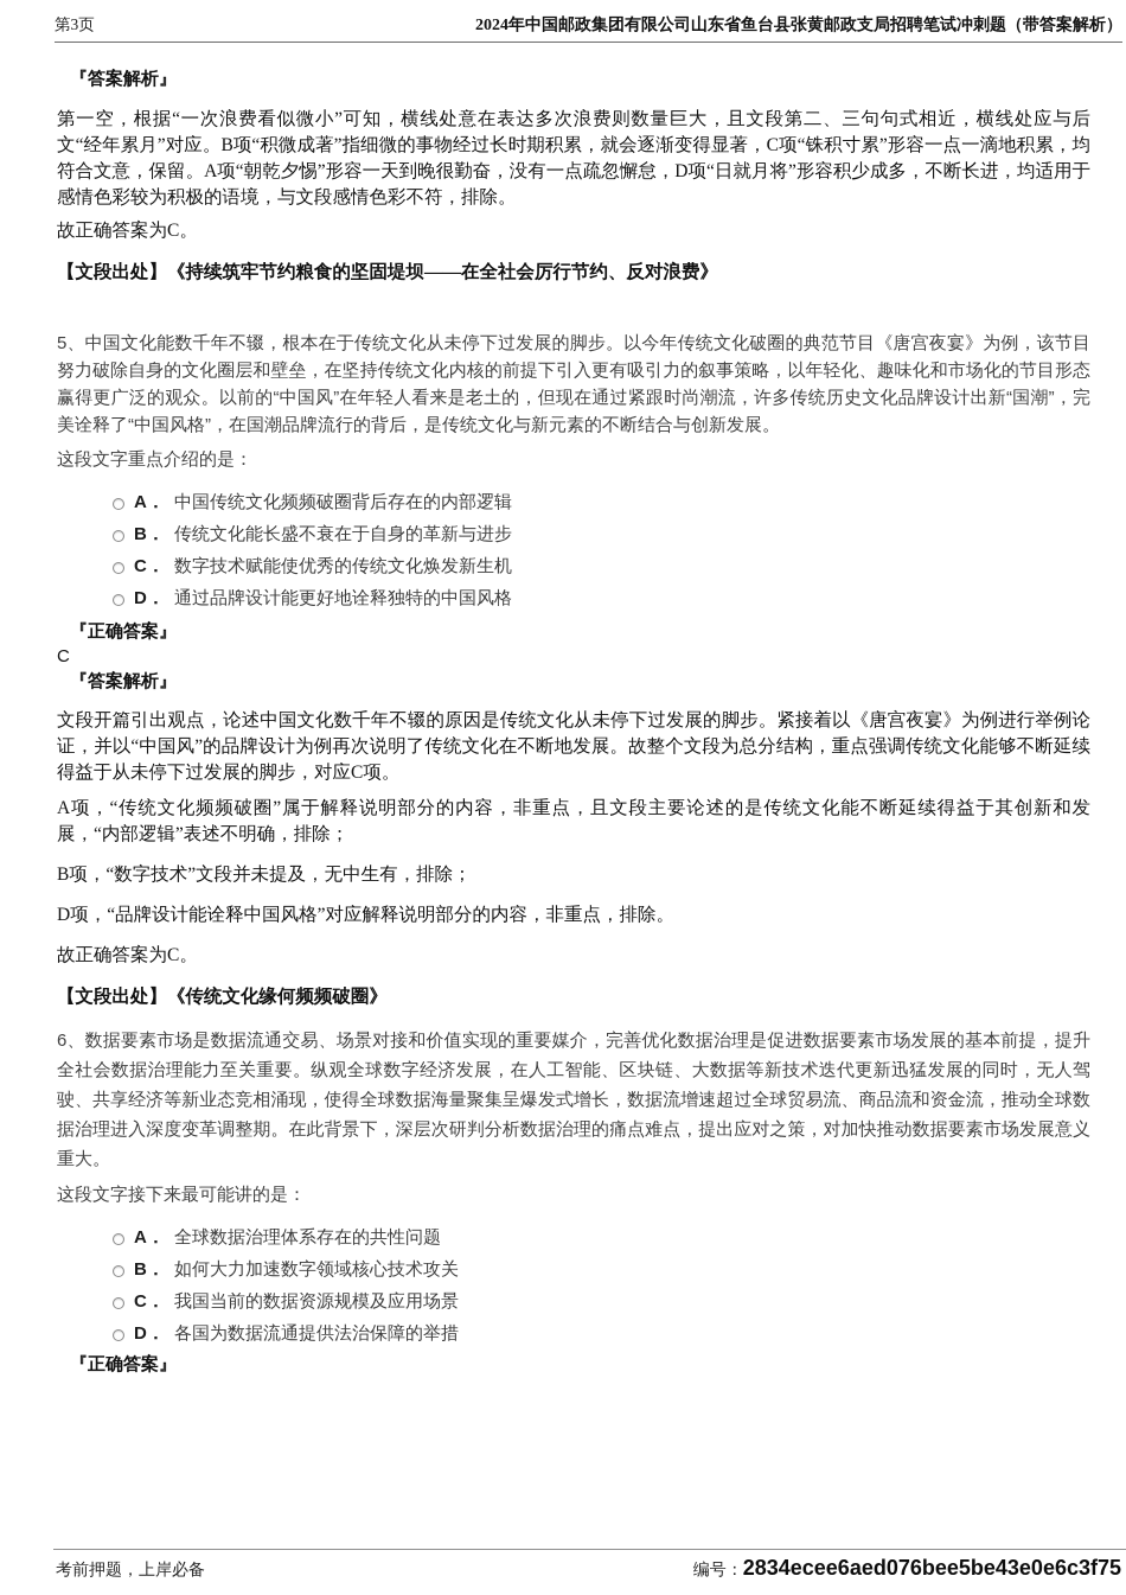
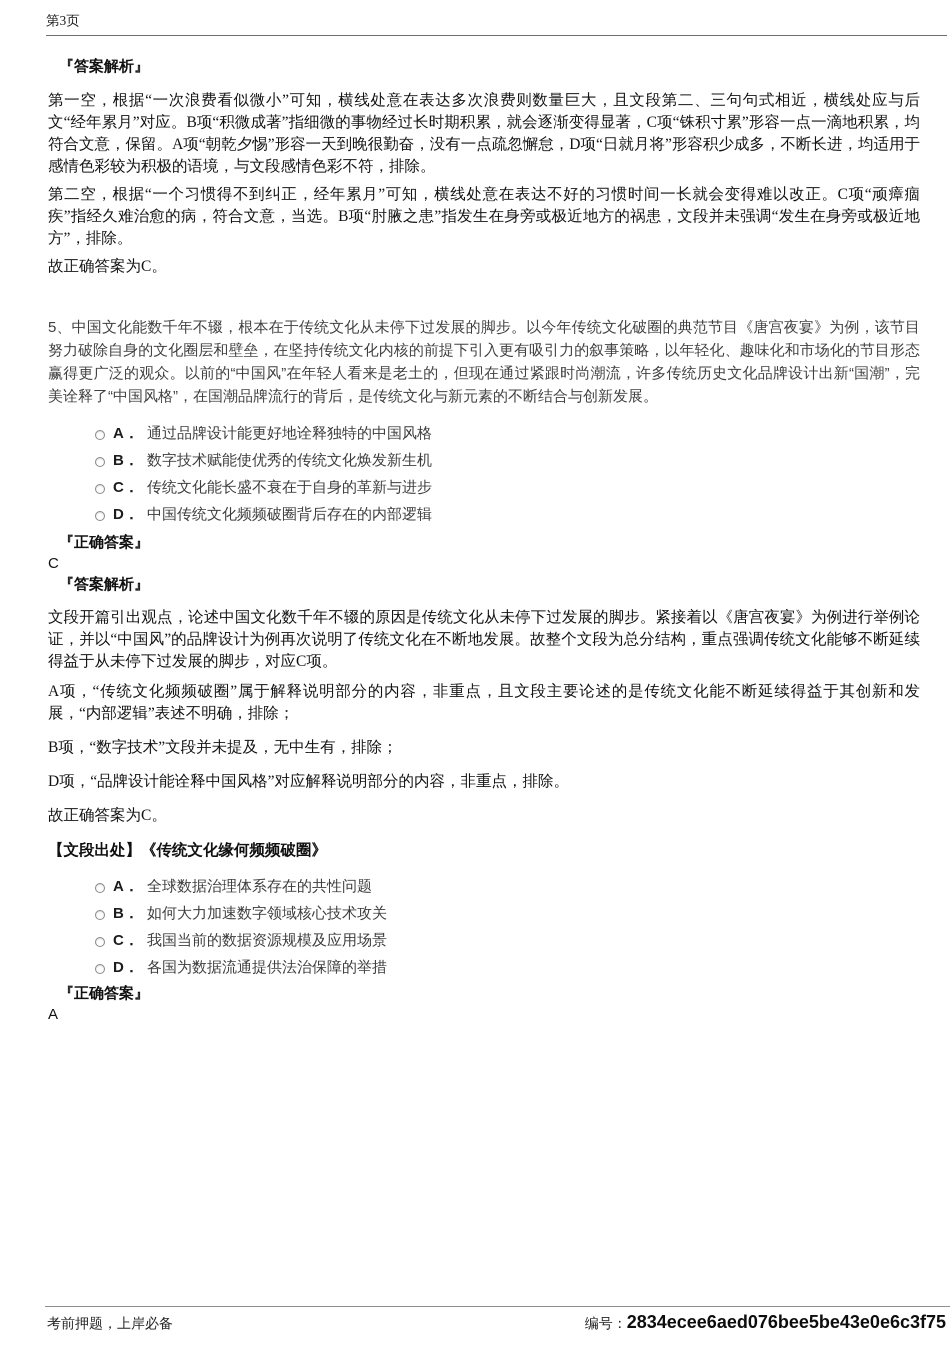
  第3页
- 2024年中国邮政集团有限公司山东省鱼台县张黄邮政支局招聘笔试冲刺题（带答案解析）
  『答案解析』
  第一空，根据“一次浪费看似微小”可知，横线处意在表达多次浪费则数量巨大，且文段第二、三句句式相近，横线处应与后文“经年累月”对应。B项“积微成著”指细微的事物经过长时期积累，就会逐渐变得显著，C项“铢积寸累”形容一点一滴地积累，均符合文意，保留。A项“朝乾夕惕”形容一天到晚很勤奋，没有一点疏忽懈怠，D项“日就月将”形容积少成多，不断长进，均适用于感情色彩较为积极的语境，与文段感情色彩不符，排除。
+ 第二空，根据“一个习惯得不到纠正，经年累月”可知，横线处意在表达不好的习惯时间一长就会变得难以改正。C项“顽瘴痼疾”指经久难治愈的病，符合文意，当选。B项“肘腋之患”指发生在身旁或极近地方的祸患，文段并未强调“发生在身旁或极近地方”，排除。
  故正确答案为C。
- 【文段出处】《持续筑牢节约粮食的坚固堤坝——在全社会厉行节约、反对浪费》
  5、中国文化能数千年不辍，根本在于传统文化从未停下过发展的脚步。以今年传统文化破圈的典范节目《唐宫夜宴》为例，该节目努力破除自身的文化圈层和壁垒，在坚持传统文化内核的前提下引入更有吸引力的叙事策略，以年轻化、趣味化和市场化的节目形态赢得更广泛的观众。以前的“中国风”在年轻人看来是老土的，但现在通过紧跟时尚潮流，许多传统历史文化品牌设计出新“国潮”，完美诠释了“中国风格”，在国潮品牌流行的背后，是传统文化与新元素的不断结合与创新发展。
- 这段文字重点介绍的是：
  A．
- 中国传统文化频频破圈背后存在的内部逻辑
+ 通过品牌设计能更好地诠释独特的中国风格
  B．
- 传统文化能长盛不衰在于自身的革新与进步
+ 数字技术赋能使优秀的传统文化焕发新生机
  C．
- 数字技术赋能使优秀的传统文化焕发新生机
+ 传统文化能长盛不衰在于自身的革新与进步
  D．
- 通过品牌设计能更好地诠释独特的中国风格
+ 中国传统文化频频破圈背后存在的内部逻辑
  『正确答案』
  C
  『答案解析』
  文段开篇引出观点，论述中国文化数千年不辍的原因是传统文化从未停下过发展的脚步。紧接着以《唐宫夜宴》为例进行举例论证，并以“中国风”的品牌设计为例再次说明了传统文化在不断地发展。故整个文段为总分结构，重点强调传统文化能够不断延续得益于从未停下过发展的脚步，对应C项。
  A项，“传统文化频频破圈”属于解释说明部分的内容，非重点，且文段主要论述的是传统文化能不断延续得益于其创新和发展，“内部逻辑”表述不明确，排除；
  B项，“数字技术”文段并未提及，无中生有，排除；
  D项，“品牌设计能诠释中国风格”对应解释说明部分的内容，非重点，排除。
  故正确答案为C。
  【文段出处】《传统文化缘何频频破圈》
- 6、数据要素市场是数据流通交易、场景对接和价值实现的重要媒介，完善优化数据治理是促进数据要素市场发展的基本前提，提升全社会数据治理能力至关重要。纵观全球数字经济发展，在人工智能、区块链、大数据等新技术迭代更新迅猛发展的同时，无人驾驶、共享经济等新业态竞相涌现，使得全球数据海量聚集呈爆发式增长，数据流增速超过全球贸易流、商品流和资金流，推动全球数据治理进入深度变革调整期。在此背景下，深层次研判分析数据治理的痛点难点，提出应对之策，对加快推动数据要素市场发展意义重大。
- 这段文字接下来最可能讲的是：
  A．
  全球数据治理体系存在的共性问题
  B．
  如何大力加速数字领域核心技术攻关
  C．
  我国当前的数据资源规模及应用场景
  D．
  各国为数据流通提供法治保障的举措
  『正确答案』
+ A
  考前押题，上岸必备
  编号：2834ecee6aed076bee5be43e0e6c3f75
